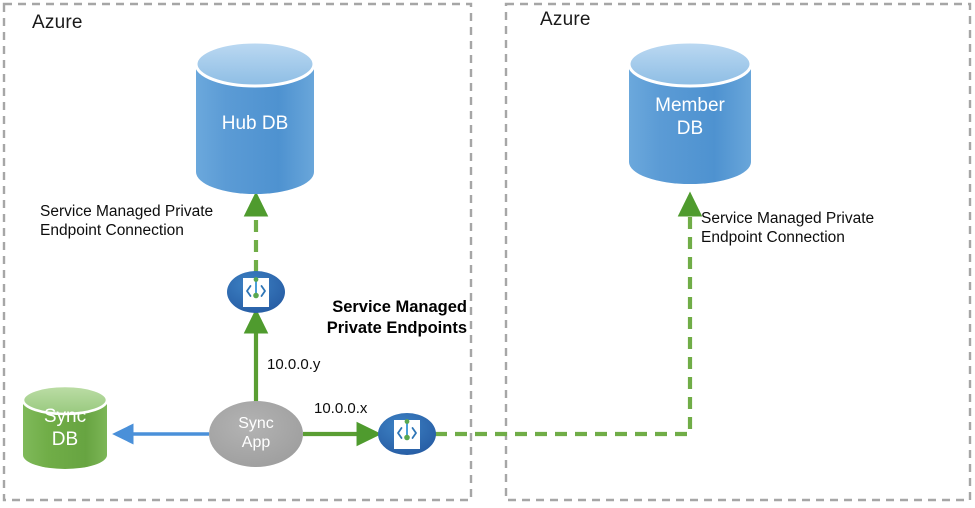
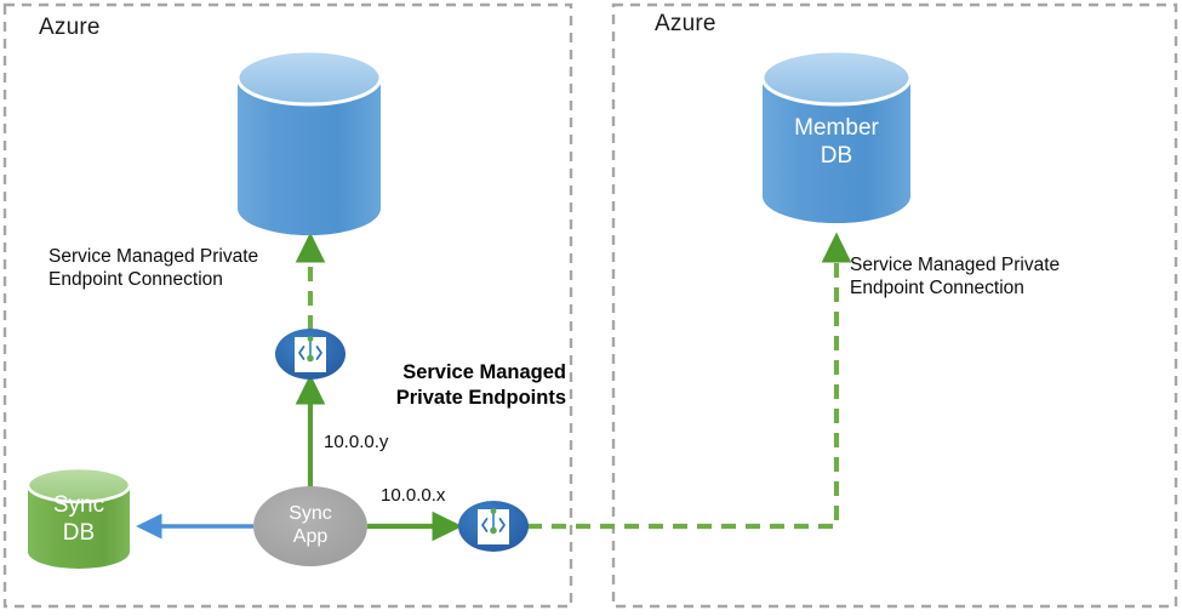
  Azure
  Azure
- Hub DB
  Member
  DB
  Sync
  DB
  Sync
  App
  Service Managed Private
  Endpoint Connection
  Service Managed Private
  Endpoint Connection
  Service Managed
  Private Endpoints
  10.0.0.y
  10.0.0.x
